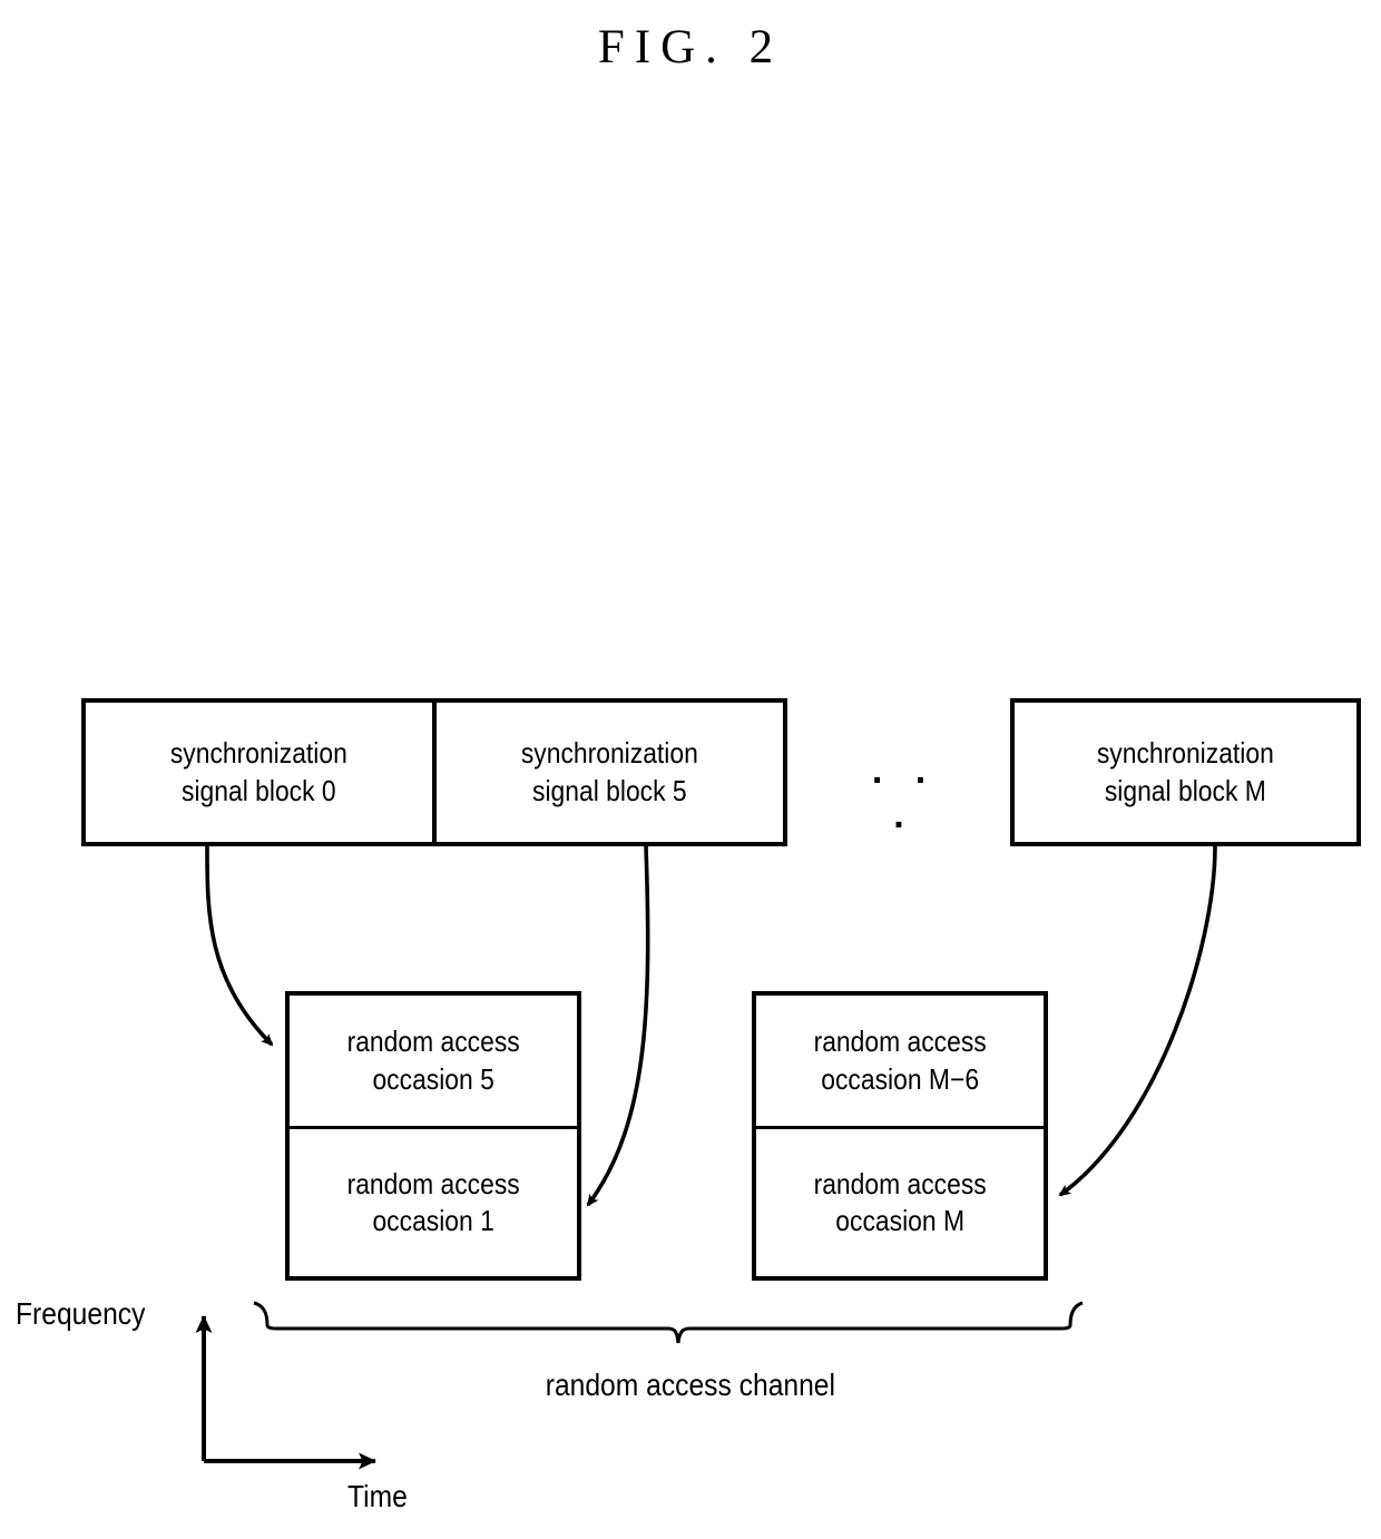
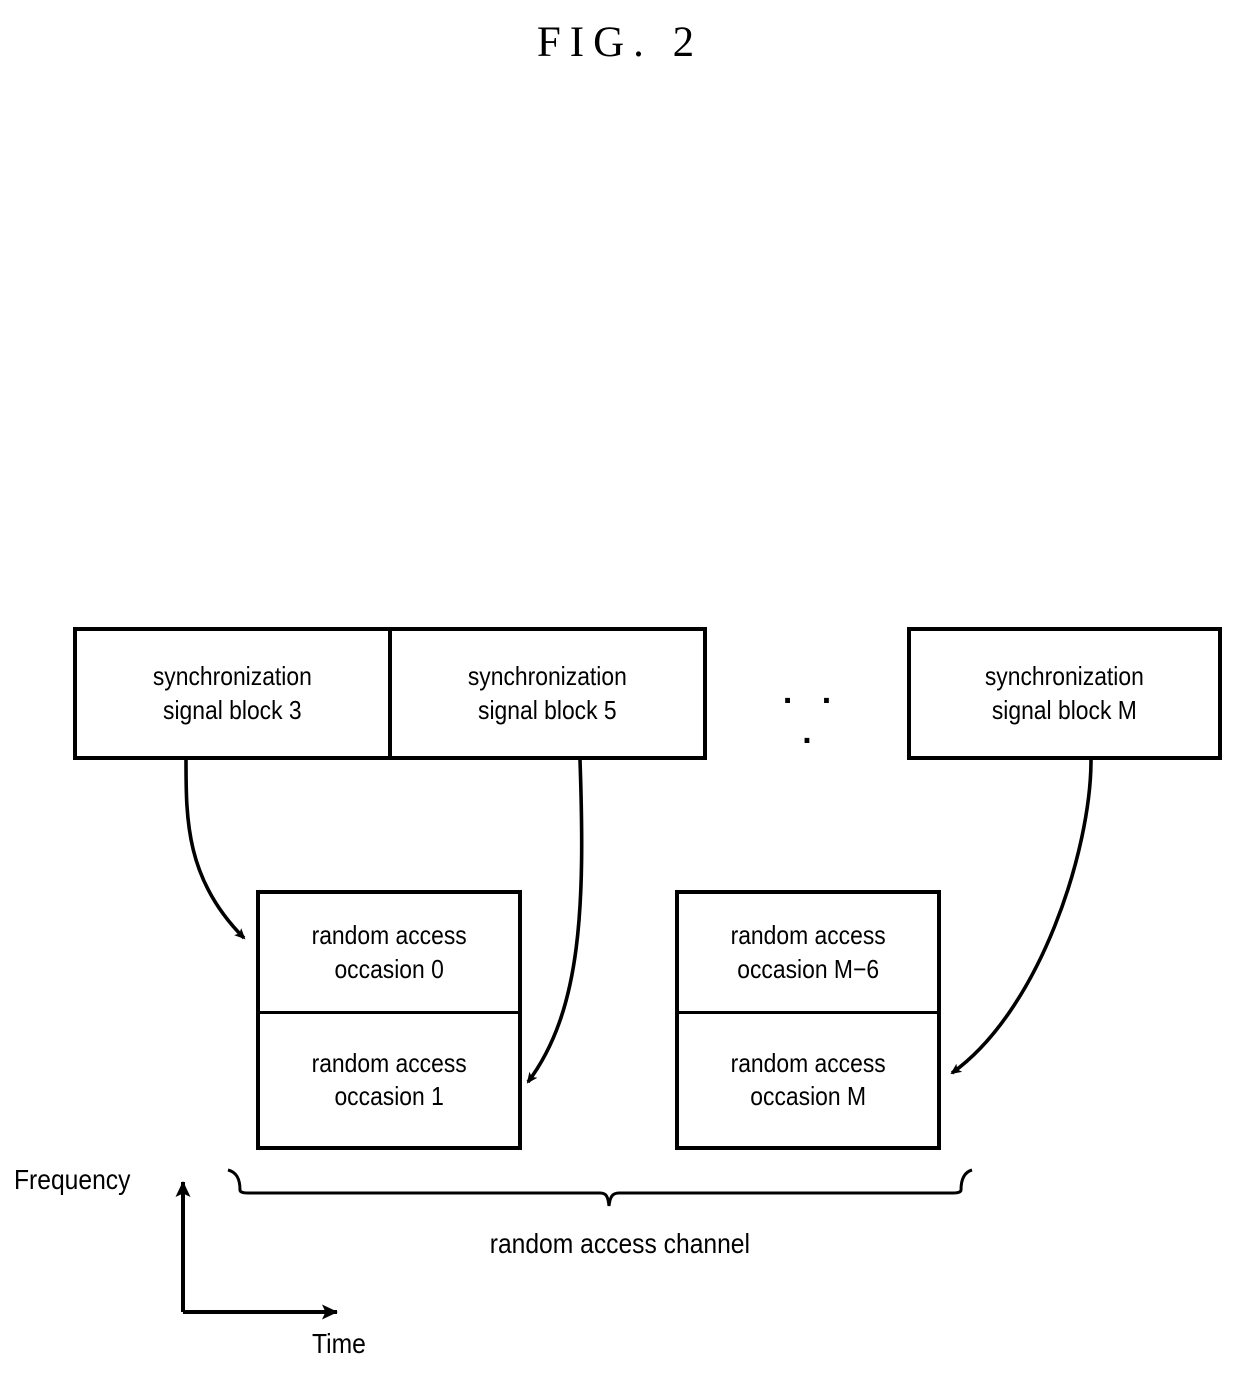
  FIG. 2
  synchronization
- signal block 0
+ signal block 3
  synchronization
  signal block 5
  synchronization
  signal block M
  . . .
  random access
- occasion 5
+ occasion 0
  random access
  occasion 1
  random access
  occasion M−6
  random access
  occasion M
  random access channel
  Frequency
  Time
